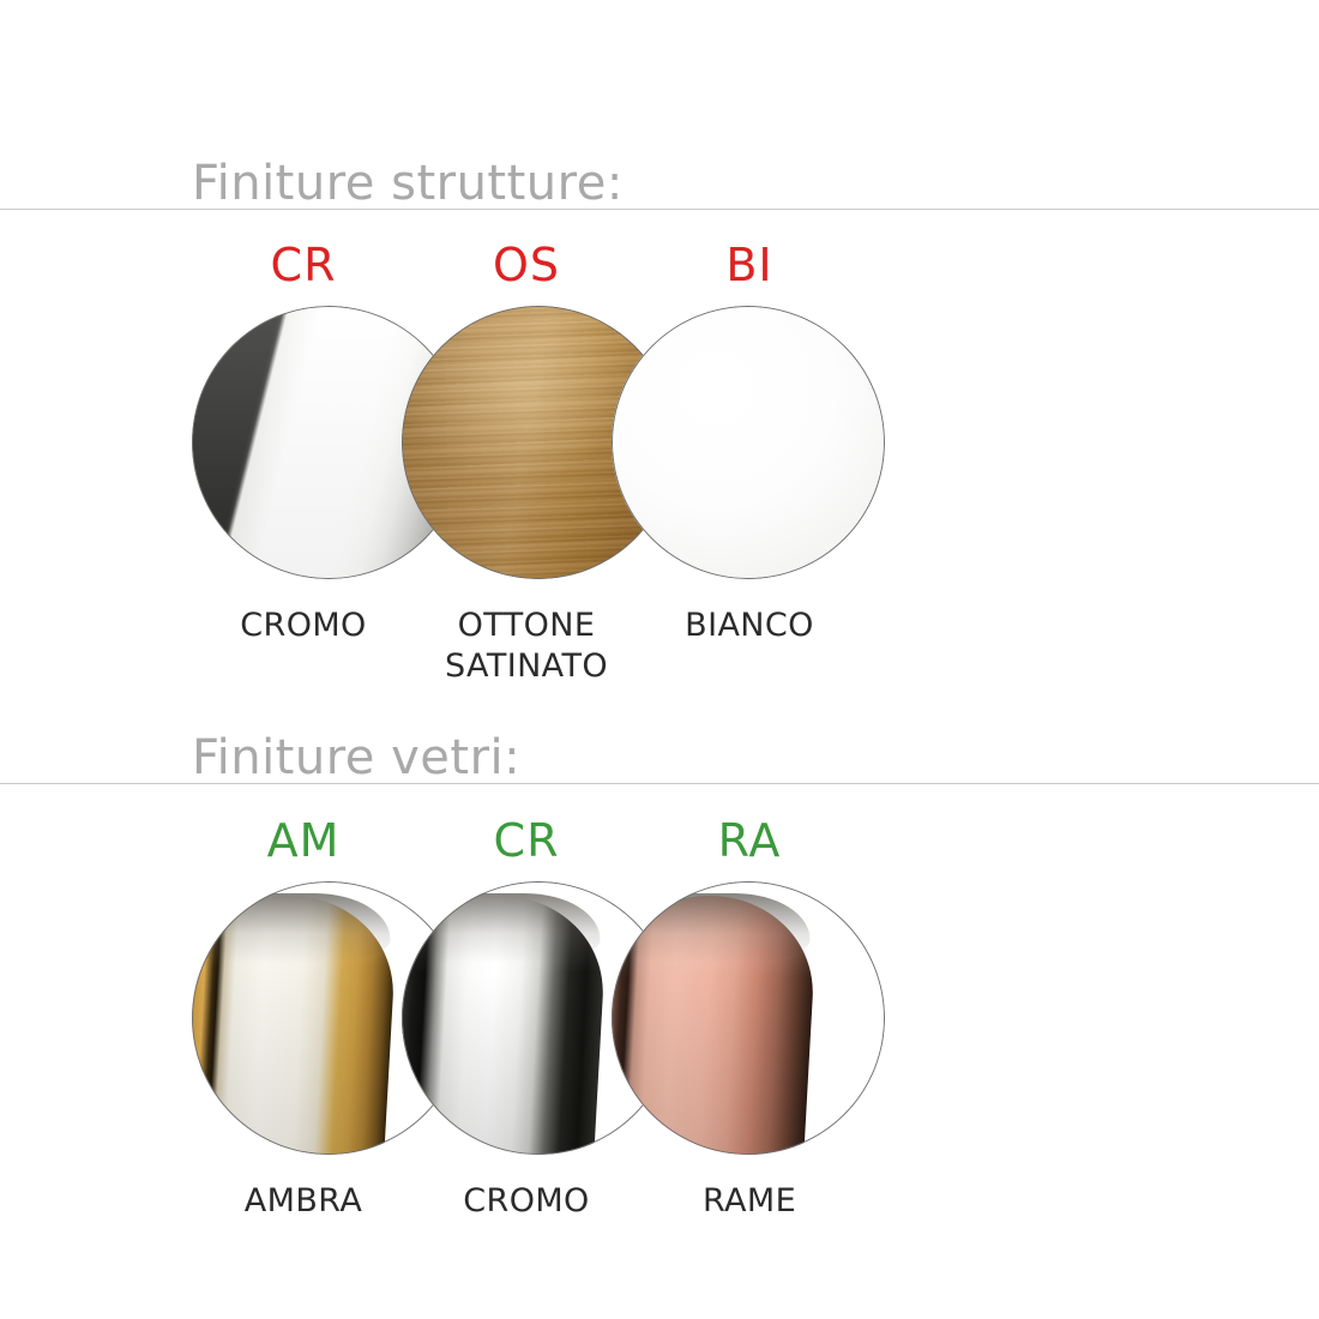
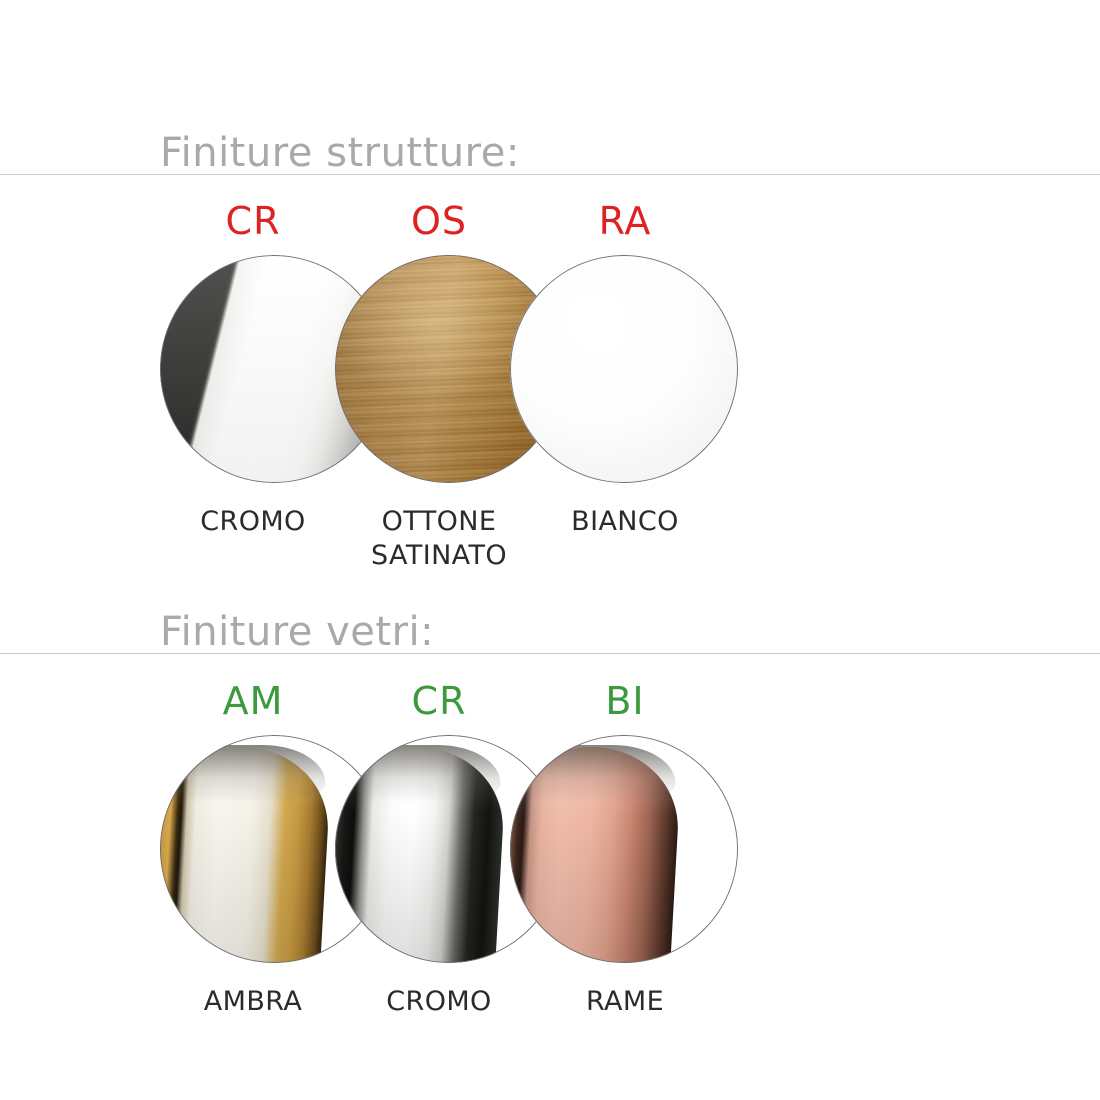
  Finiture strutture:
  CR
  OS
- BI
+ RA
  CROMO
  OTTONE
  SATINATO
  BIANCO
  Finiture vetri:
  AM
  CR
- RA
+ BI
  AMBRA
  CROMO
  RAME
